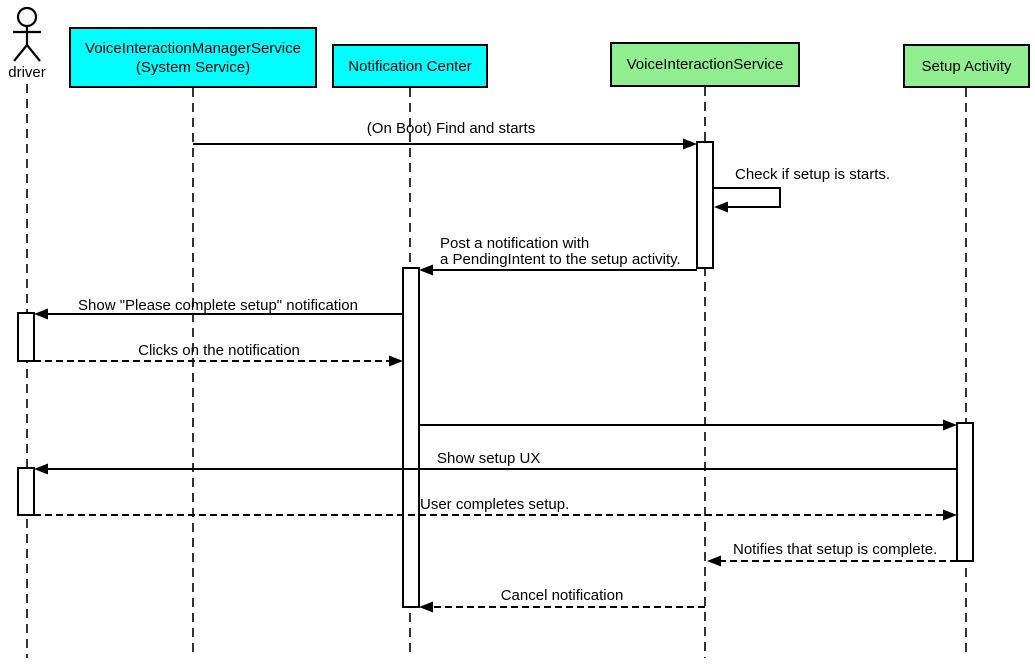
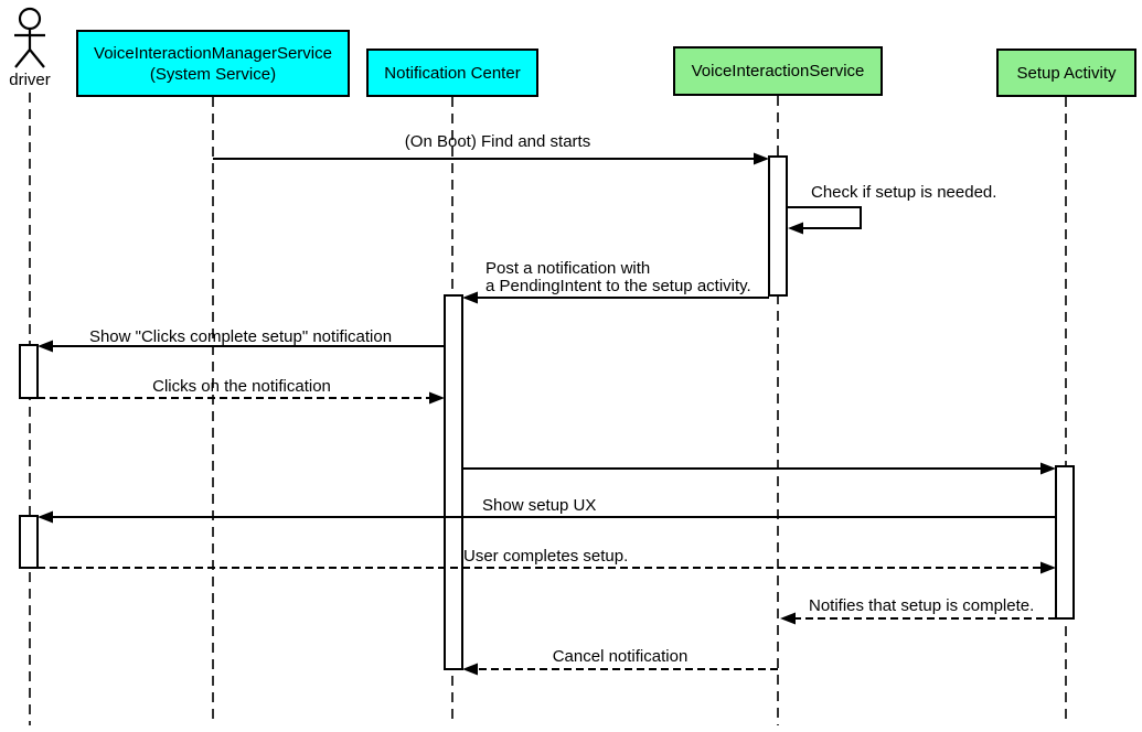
  driver
  VoiceInteractionManagerService
  (System Service)
  Notification Center
  VoiceInteractionService
  Setup Activity
  (On Boot) Find and starts
- Check if setup is starts.
+ Check if setup is needed.
  Post a notification with
  a PendingIntent to the setup activity.
- Show "Please complete setup" notification
+ Show "Clicks complete setup" notification
  Clicks on the notification
  Show setup UX
  User completes setup.
  Notifies that setup is complete.
  Cancel notification
